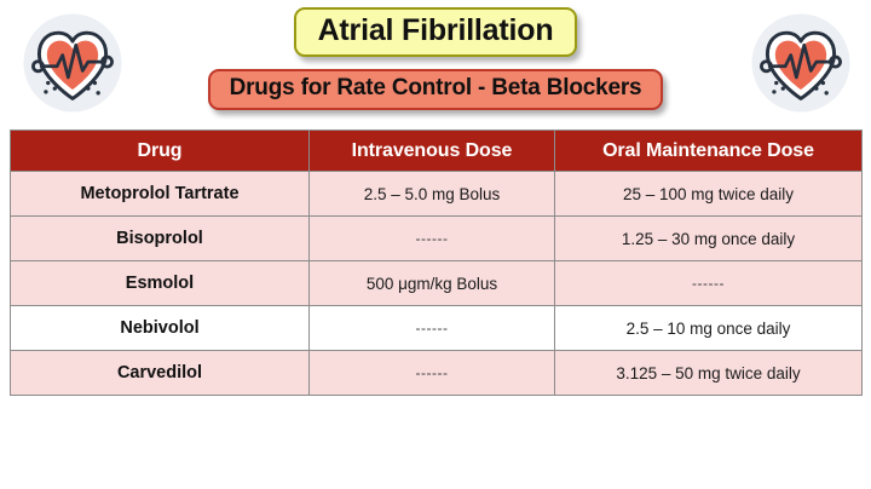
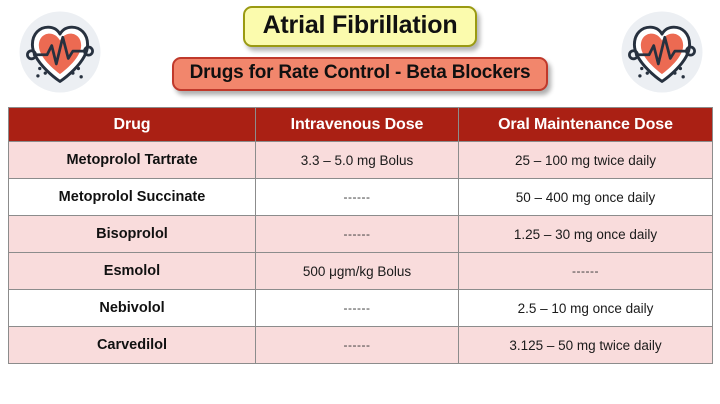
  Atrial Fibrillation
  Drugs for Rate Control - Beta Blockers
  Drug	Intravenous Dose	Oral Maintenance Dose
- Metoprolol Tartrate	2.5 – 5.0 mg Bolus	25 – 100 mg twice daily
+ Metoprolol Tartrate	3.3 – 5.0 mg Bolus	25 – 100 mg twice daily
+ Metoprolol Succinate	------	50 – 400 mg once daily
  Bisoprolol	------	1.25 – 30 mg once daily
  Esmolol	500 μgm/kg Bolus	------
  Nebivolol	------	2.5 – 10 mg once daily
  Carvedilol	------	3.125 – 50 mg twice daily
